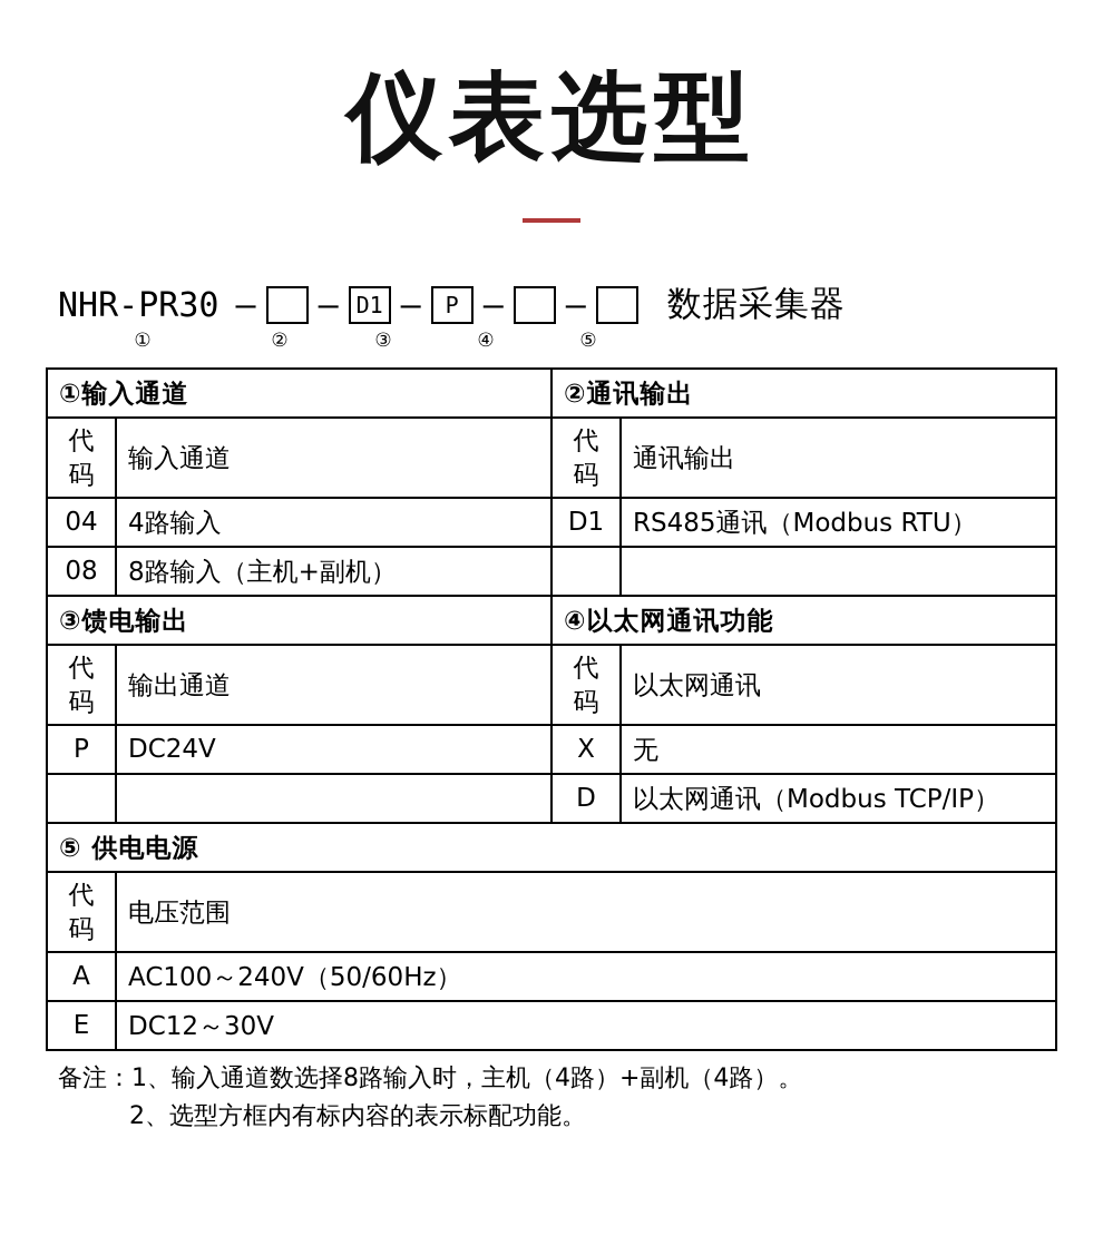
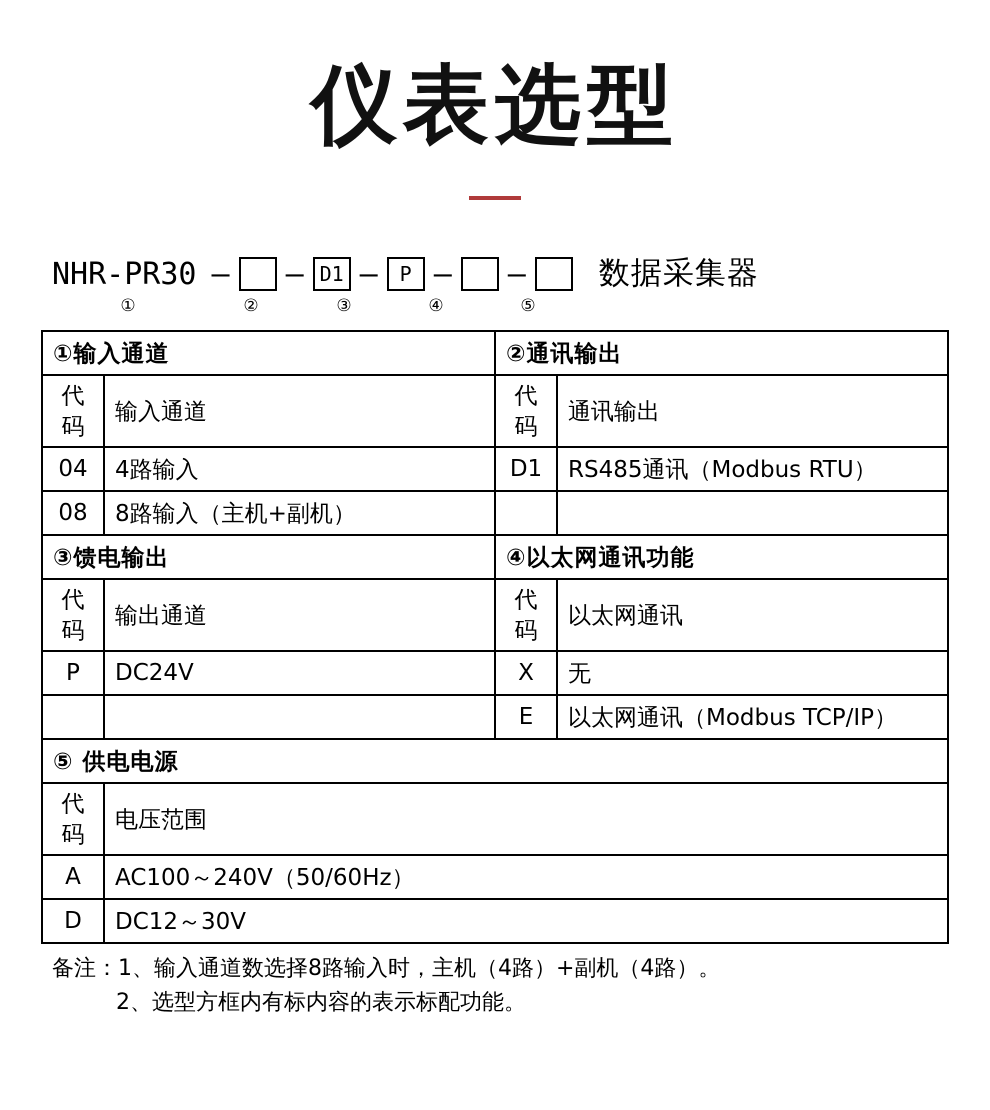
  仪表选型
  NHR-PR30
  —
  —
  D1
  —
  P
  —
  —
  数据采集器
  ①
  ②
  ③
  ④
  ⑤
  ①输入通道	②通讯输出
  代码	输入通道	代码	通讯输出
  04	4路输入	D1	RS485通讯（Modbus RTU）
  08	8路输入（主机+副机）
  ③馈电输出	④以太网通讯功能
  代码	输出通道	代码	以太网通讯
  P	DC24V	X	无
- 		D	以太网通讯（Modbus TCP/IP）
+ 		E	以太网通讯（Modbus TCP/IP）
  ⑤ 供电电源
  代码	电压范围
  A	AC100～240V（50/60Hz）
- E	DC12～30V
+ D	DC12～30V
  备注：1、输入通道数选择8路输入时，主机（4路）+副机（4路）。
  2、选型方框内有标内容的表示标配功能。
